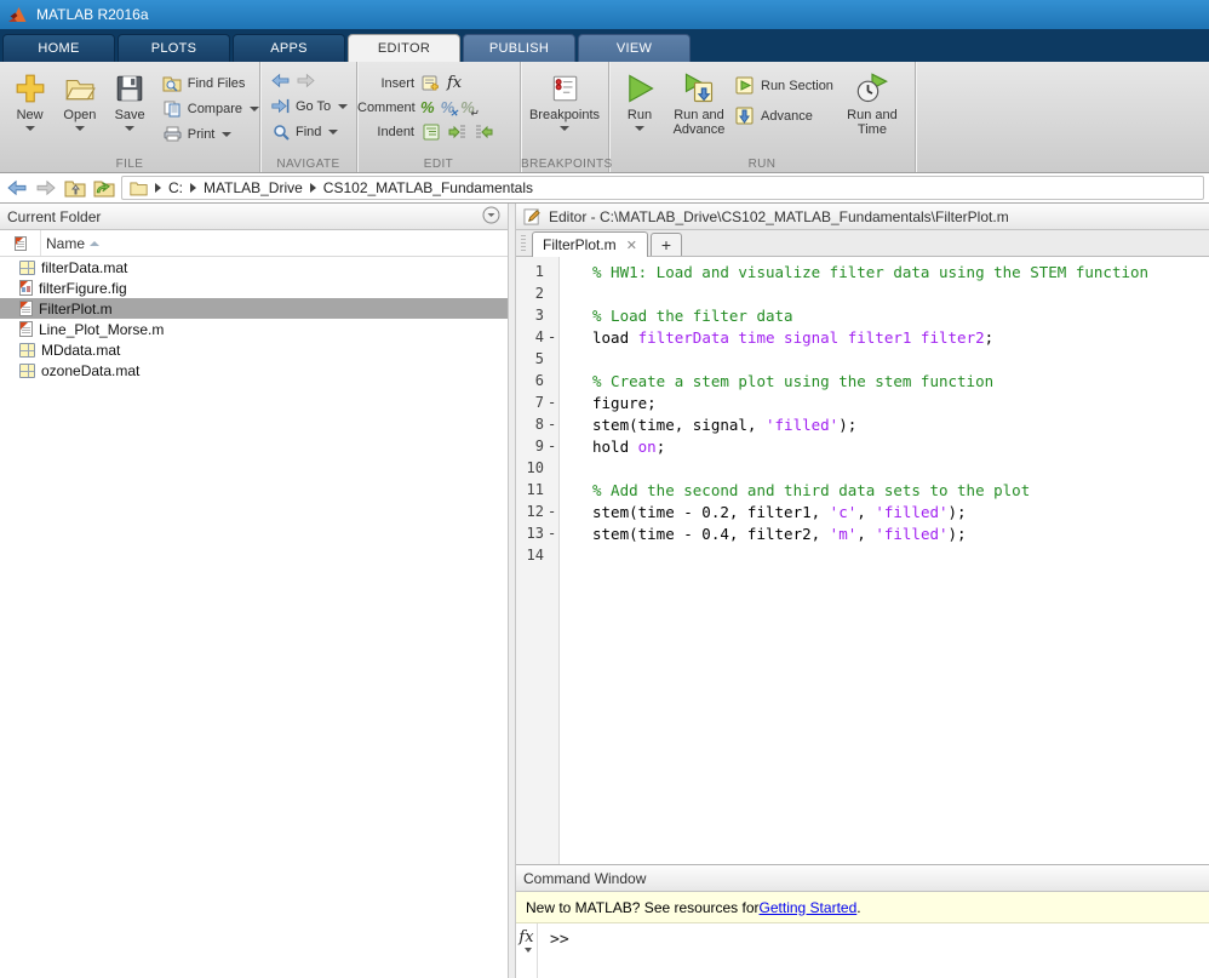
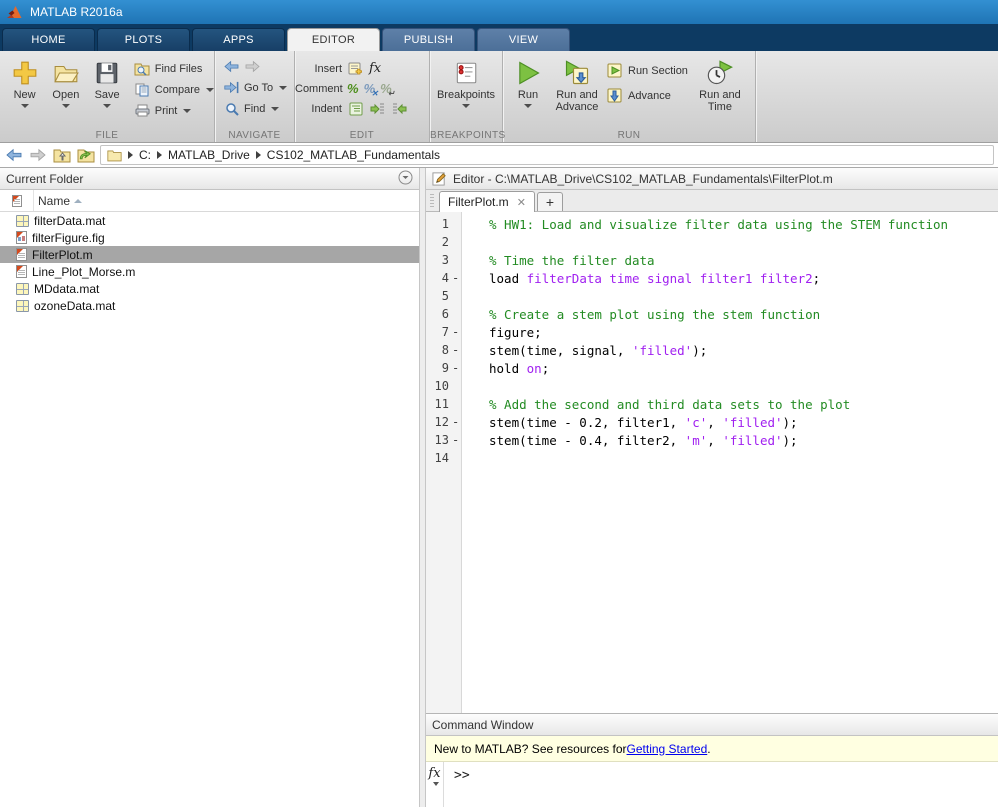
  MATLAB R2016a
  HOME
  PLOTS
  APPS
  EDITOR
  PUBLISH
  VIEW
  New
  Open
  Save
  Find Files
  Compare
  Print
  FILE
  Go To
  Find
  NAVIGATE
  Insert
  fx
  Comment
  %
  %
  ✕
  %
  ↵
  Indent
  EDIT
  Breakpoints
  BREAKPOINTS
  Run
  Run and Advance
  Run Section
  Advance
  Run and Time
  RUN
  C:
  MATLAB_Drive
  CS102_MATLAB_Fundamentals
  Current Folder
  Name
  filterData.mat
  filterFigure.fig
  FilterPlot.m
  Line_Plot_Morse.m
  MDdata.mat
  ozoneData.mat
  Editor - C:\MATLAB_Drive\CS102_MATLAB_Fundamentals\FilterPlot.m
  FilterPlot.m
  ✕
  +
  1
  2
  3
  4
  -
  5
  6
  7
  -
  8
  -
  9
  -
  10
  11
  12
  -
  13
  -
  14
  % HW1: Load and visualize filter data using the STEM function
- % Load the filter data
+ % Time the filter data
  load
  filterData time signal filter1 filter2
  ;
  % Create a stem plot using the stem function
  figure;
  stem(time, signal,
  'filled'
  );
  hold
  on
  ;
  % Add the second and third data sets to the plot
  stem(time - 0.2, filter1,
  'c'
  ,
  'filled'
  );
  stem(time - 0.4, filter2,
  'm'
  ,
  'filled'
  );
  Command Window
  New to MATLAB? See resources for
  Getting Started
  .
  fx
  >>
